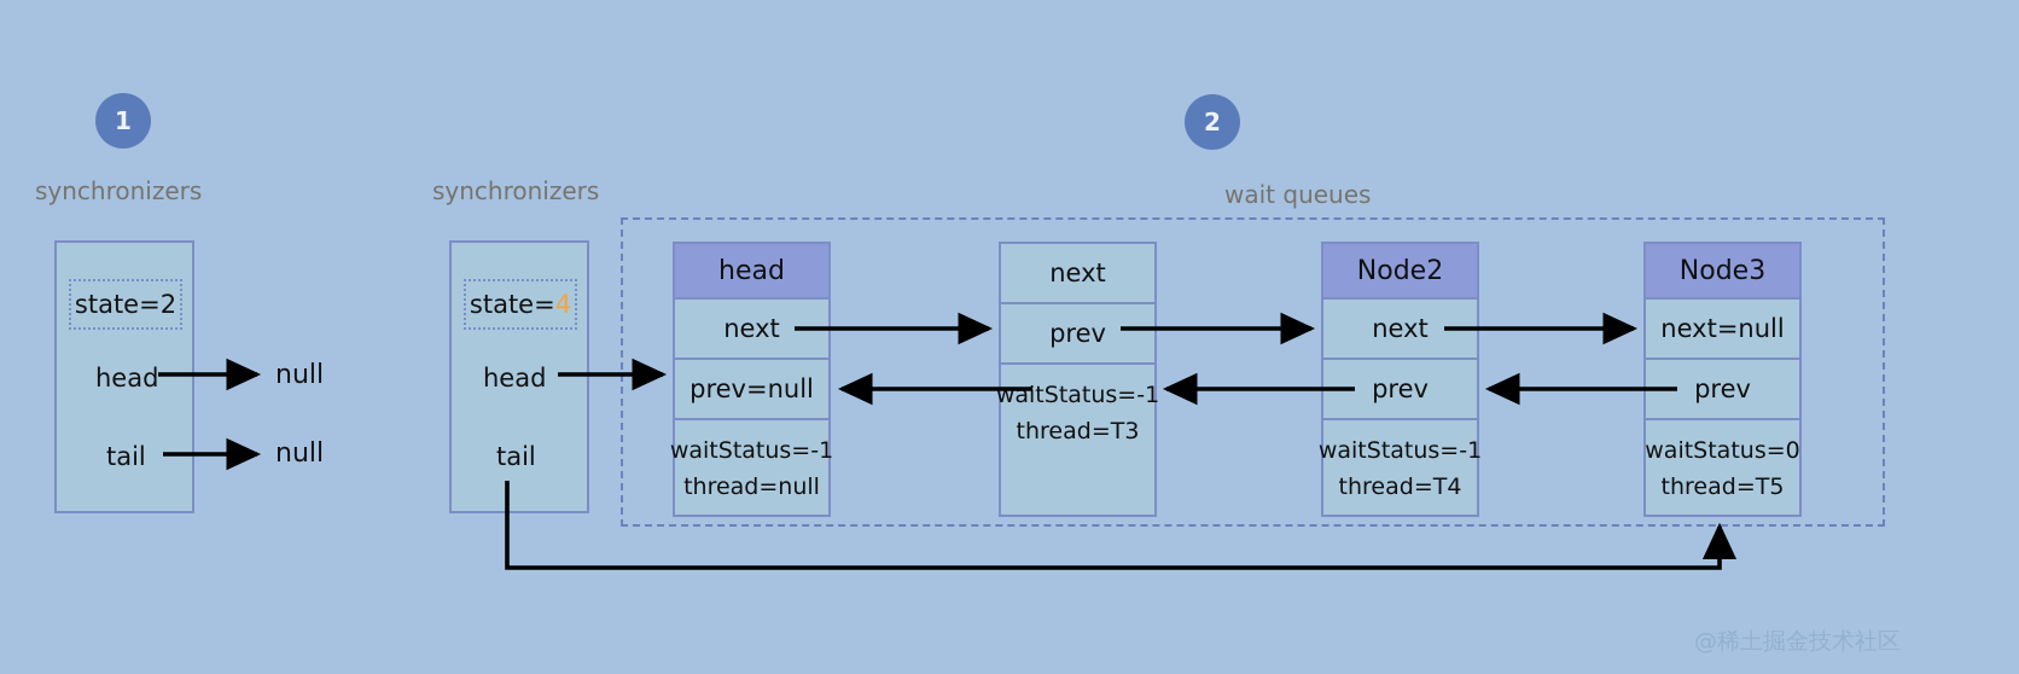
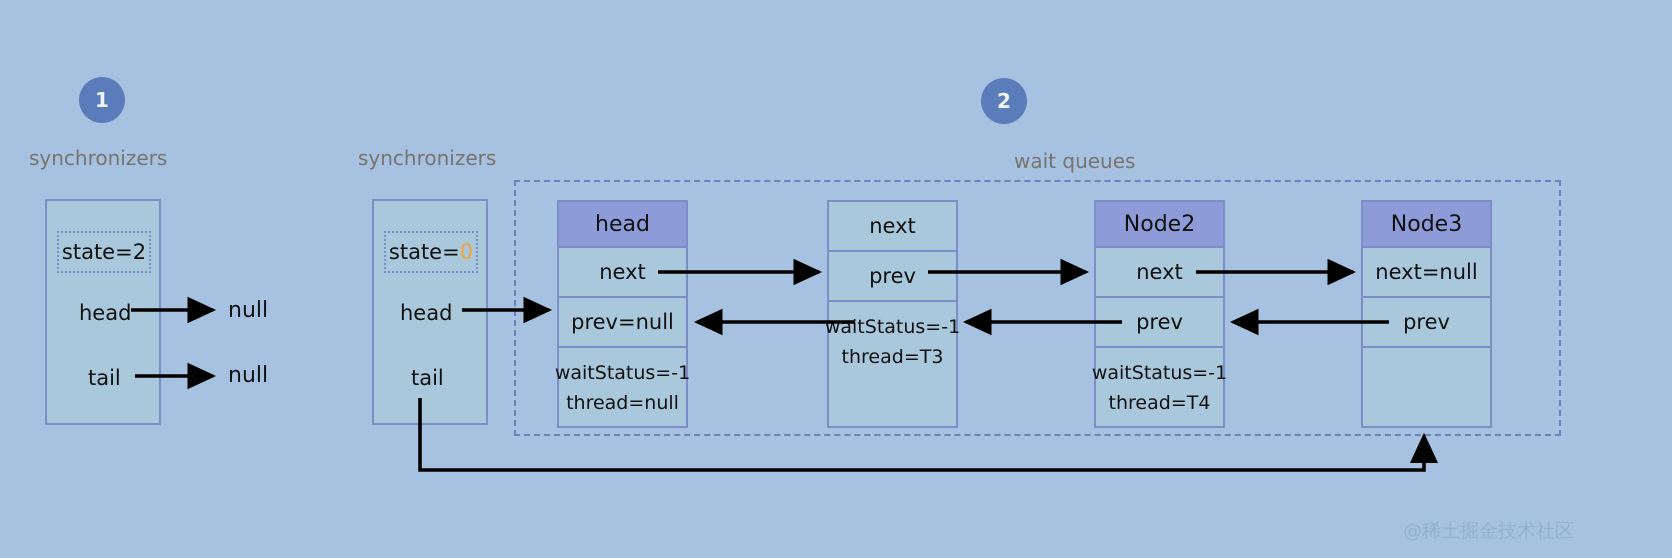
  1
  synchronizers
  state=
  2
  head
  tail
  null
  null
  2
  synchronizers
  wait queues
  state=
- 4
+ 0
  head
  tail
  head
  next
  prev=null
  waitStatus=-1
  thread=null
  next
  prev
  waitStatus=-1
  thread=T3
  Node2
  next
  prev
  waitStatus=-1
  thread=T4
  Node3
  next=null
  prev
- waitStatus=0
- thread=T5
